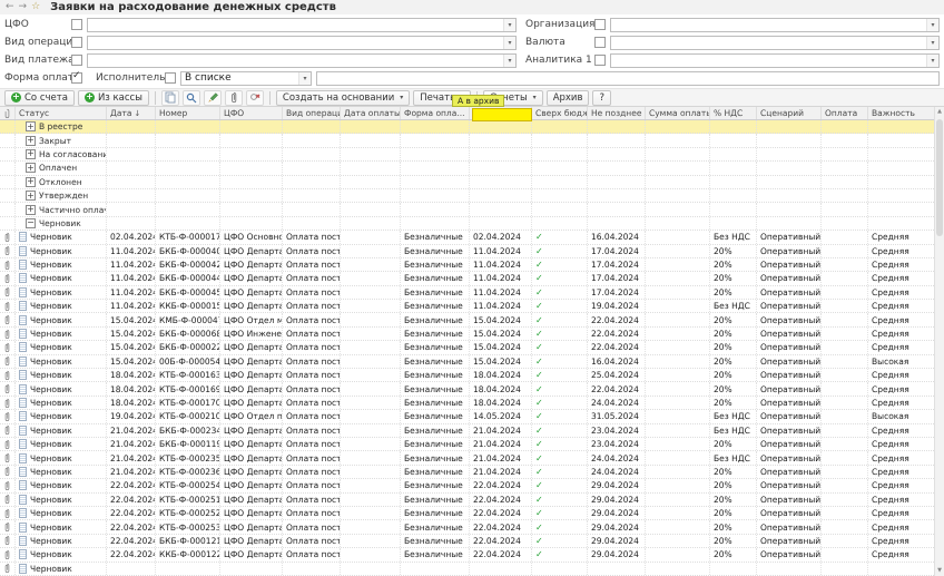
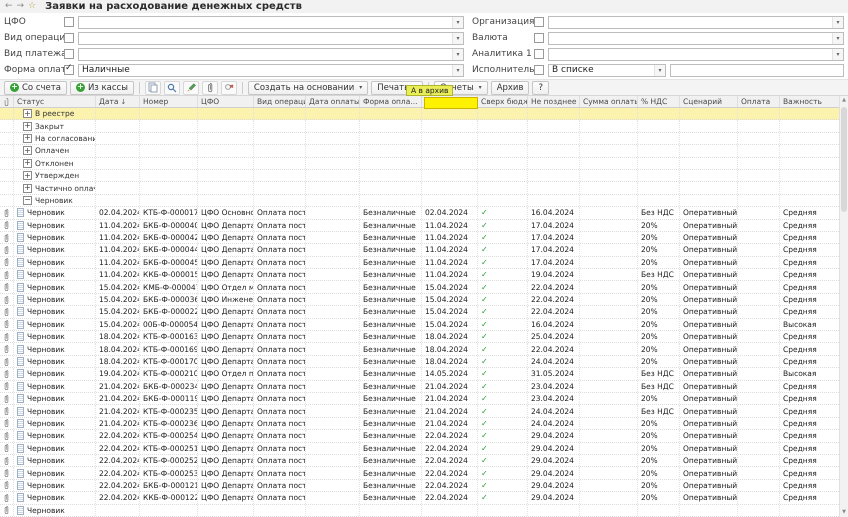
  ←
  →
  ☆
  Заявки на расходование денежных средств
  ЦФО
  Организация
  Вид операци
  Валюта
  Вид платеж
  Аналитика 1
  Форма опла
+ Наличные
  Исполнитель
  В списке
  +
  Со счета
  +
  Из кассы
  Создать на основании
  Печат
  Архив
  ?
  Статус
  Дата
  ↓
  Номер
  ЦФО
  Вид операци
  Дата оплаты
  Форма опла...
  Сверх бюдж
  Не позднее
  Сумма оплаты
  % НДС
  Сценарий
  Оплата
  Важность
  +
  В реестре
  +
  Закрыт
  +
  На согласовани
  +
  Оплачен
  +
  Отклонен
  +
  Утвержден
  +
  Частично опла
  −
  Черновик
  Черновик
  02.04.2024
  КТБ-Ф-000017
  ЦФО Основно
  Оплата пост
  Безналичные
  02.04.2024
  ✓
  16.04.2024
  Без НДС
  Средняя
  Черновик
  11.04.2024
  БКБ-Ф-000040
  ЦФО Департа
  Оплата пост
  Безналичные
  11.04.2024
  ✓
  17.04.2024
  20%
  Средняя
  Черновик
  11.04.2024
  БКБ-Ф-000042
  ЦФО Департа
  Оплата пост
  Безналичные
  11.04.2024
  ✓
  17.04.2024
  20%
  Средняя
  Черновик
  11.04.2024
  БКБ-Ф-000044
  ЦФО Департа
  Оплата пост
  Безналичные
  11.04.2024
  ✓
  17.04.2024
  20%
  Средняя
  Черновик
  11.04.2024
  БКБ-Ф-000045
  ЦФО Департа
  Оплата пост
  Безналичные
  11.04.2024
  ✓
  17.04.2024
  20%
  Средняя
  Черновик
  11.04.2024
  ККБ-Ф-000015
  ЦФО Департа
  Оплата пост
  Безналичные
  11.04.2024
  ✓
  19.04.2024
  Без НДС
  Средняя
  Черновик
  15.04.2024
  КМБ-Ф-00004
  Оплата пост
  Безналичные
  15.04.2024
  ✓
  22.04.2024
  20%
  Средняя
  Черновик
  15.04.2024
- БКБ-Ф-000068
+ БКБ-Ф-000036
  Оплата пост
  Безналичные
  15.04.2024
  ✓
  22.04.2024
  20%
  Средняя
  Черновик
  15.04.2024
  БКБ-Ф-000022
  ЦФО Департа
  Оплата пост
  Безналичные
  15.04.2024
  ✓
  22.04.2024
  20%
  Средняя
  Черновик
  15.04.2024
  00Б-Ф-000054
  ЦФО Департа
  Оплата пост
  Безналичные
  15.04.2024
  ✓
  16.04.2024
  20%
  Высокая
  Черновик
  18.04.2024
  КТБ-Ф-000163
  ЦФО Департа
  Оплата пост
  Безналичные
  18.04.2024
  ✓
  25.04.2024
  20%
  Средняя
  Черновик
  18.04.2024
  КТБ-Ф-000169
  ЦФО Департа
  Оплата пост
  Безналичные
  18.04.2024
  ✓
  22.04.2024
  20%
  Средняя
  Черновик
  18.04.2024
  КТБ-Ф-000170
  ЦФО Департа
  Оплата пост
  Безналичные
  18.04.2024
  ✓
  24.04.2024
  20%
  Средняя
  Черновик
  19.04.2024
  КТБ-Ф-000210
  Оплата пост
  Безналичные
  14.05.2024
  ✓
  31.05.2024
  Без НДС
  Высокая
  Черновик
  21.04.2024
  БКБ-Ф-000234
  ЦФО Департа
  Оплата пост
  Безналичные
  21.04.2024
  ✓
  23.04.2024
  Без НДС
  Средняя
  Черновик
  21.04.2024
  БКБ-Ф-000119
  ЦФО Департа
  Оплата пост
  Безналичные
  21.04.2024
  ✓
  23.04.2024
  20%
  Средняя
  Черновик
  21.04.2024
  КТБ-Ф-000235
  ЦФО Департа
  Оплата пост
  Безналичные
  21.04.2024
  ✓
  24.04.2024
  Без НДС
  Средняя
  Черновик
  21.04.2024
  КТБ-Ф-000236
  ЦФО Департа
  Оплата пост
  Безналичные
  21.04.2024
  ✓
  24.04.2024
  20%
  Средняя
  Черновик
  22.04.2024
  КТБ-Ф-000254
  ЦФО Департа
  Оплата пост
  Безналичные
  22.04.2024
  ✓
  29.04.2024
  20%
  Средняя
  Черновик
  22.04.2024
  КТБ-Ф-000251
  ЦФО Департа
  Оплата пост
  Безналичные
  22.04.2024
  ✓
  29.04.2024
  20%
  Средняя
  Черновик
  22.04.2024
  КТБ-Ф-000252
  ЦФО Департа
  Оплата пост
  Безналичные
  22.04.2024
  ✓
  29.04.2024
  20%
  Средняя
  Черновик
  22.04.2024
  КТБ-Ф-000253
  ЦФО Департа
  Оплата пост
  Безналичные
  22.04.2024
  ✓
  29.04.2024
  20%
  Средняя
  Черновик
  22.04.2024
  БКБ-Ф-000121
  ЦФО Департа
  Оплата пост
  Безналичные
  22.04.2024
  ✓
  29.04.2024
  20%
  Средняя
  Черновик
  22.04.2024
  ККБ-Ф-000122
  ЦФО Департа
  Оплата пост
  Безналичные
  22.04.2024
  ✓
  29.04.2024
  20%
  Средняя
  Черновик
  А в архив
